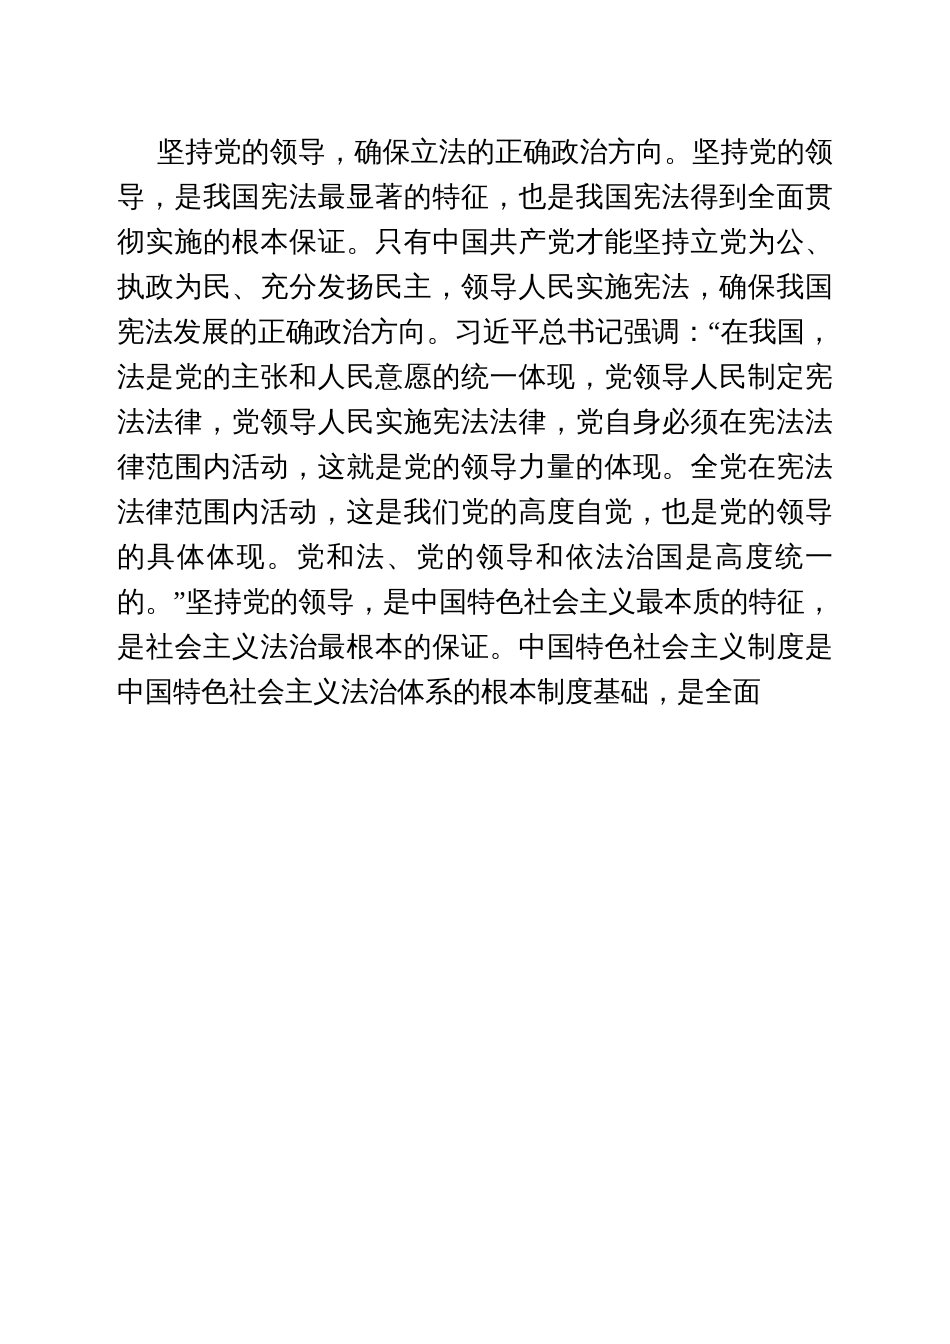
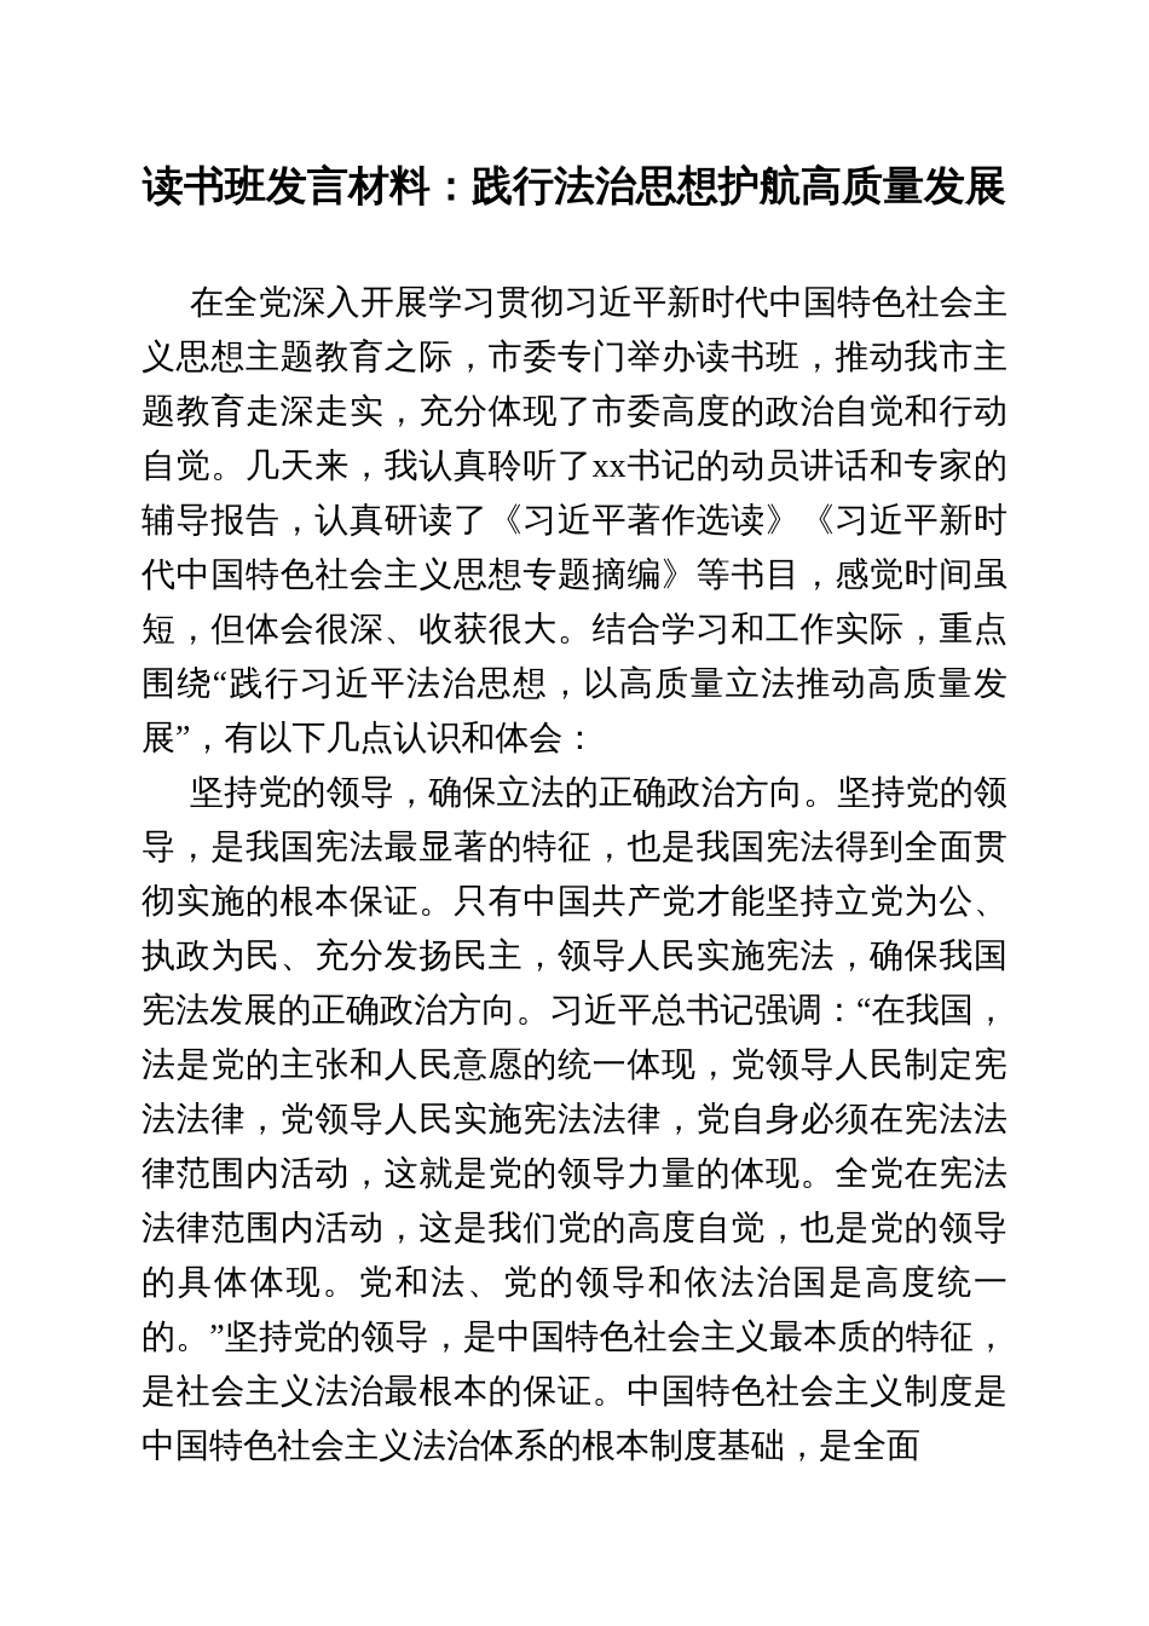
+ 读书班发言材料：践行法治思想护航高质量发展
+ 在全党深入开展学习贯彻习近平新时代中国特色社会主义思想主题教育之际，市委专门举办读书班，推动我市主题教育走深走实，充分体现了市委高度的政治自觉和行动自觉。几天来，我认真聆听了xx书记的动员讲话和专家的辅导报告，认真研读了《习近平著作选读》《习近平新时代中国特色社会主义思想专题摘编》等书目，感觉时间虽短，但体会很深、收获很大。结合学习和工作实际，重点围绕“践行习近平法治思想，以高质量立法推动高质量发展”，有以下几点认识和体会：
  坚持党的领导，确保立法的正确政治方向。坚持党的领导，是我国宪法最显著的特征，也是我国宪法得到全面贯彻实施的根本保证。只有中国共产党才能坚持立党为公、执政为民、充分发扬民主，领导人民实施宪法，确保我国宪法发展的正确政治方向。习近平总书记强调：“在我国，法是党的主张和人民意愿的统一体现，党领导人民制定宪法法律，党领导人民实施宪法法律，党自身必须在宪法法律范围内活动，这就是党的领导力量的体现。全党在宪法法律范围内活动，这是我们党的高度自觉，也是党的领导的具体体现。党和法、党的领导和依法治国是高度统一的。”坚持党的领导，是中国特色社会主义最本质的特征，是社会主义法治最根本的保证。中国特色社会主义制度是中国特色社会主义法治体系的根本制度基础，是全面
